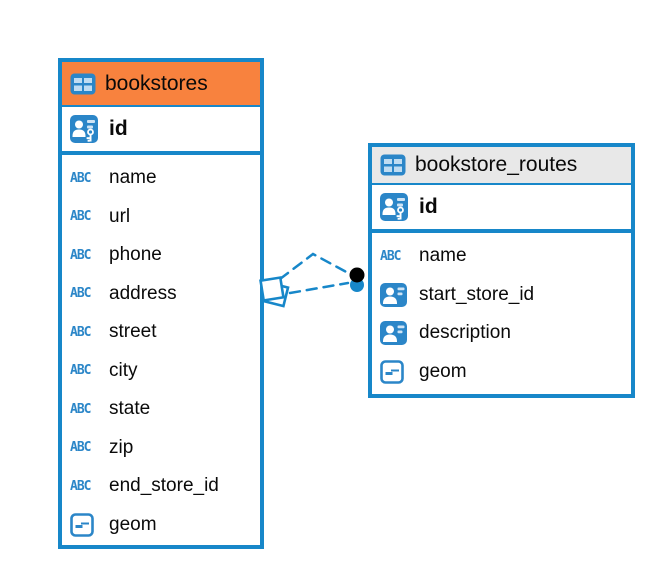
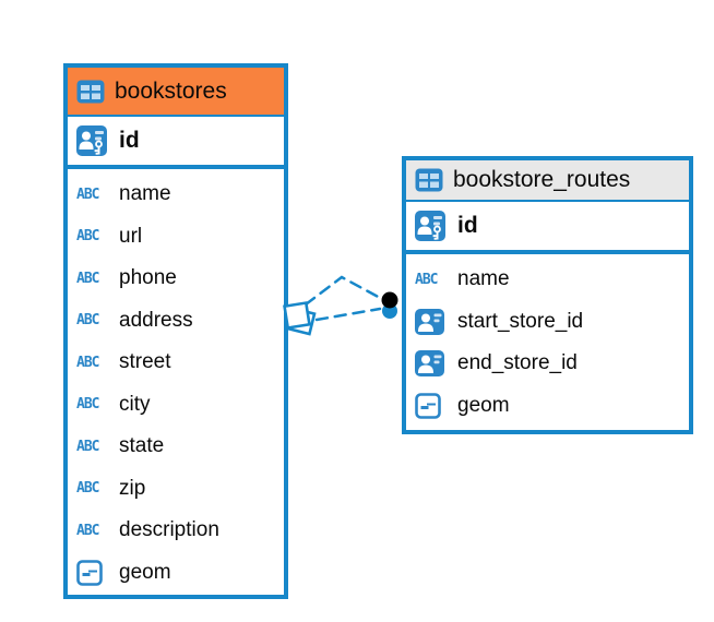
  bookstores
  id
  ABC
  name
  ABC
  url
  ABC
  phone
  ABC
  address
  ABC
  street
  ABC
  city
  ABC
  state
  ABC
  zip
  ABC
- end_store_id
+ description
  geom
  bookstore_routes
  id
  ABC
  name
  start_store_id
- description
+ end_store_id
  geom
